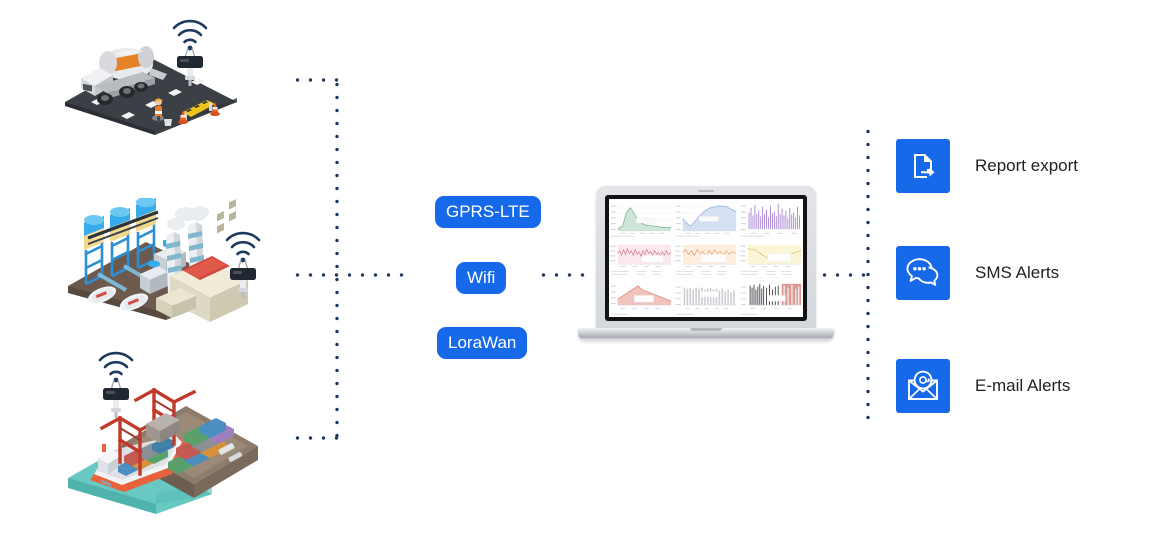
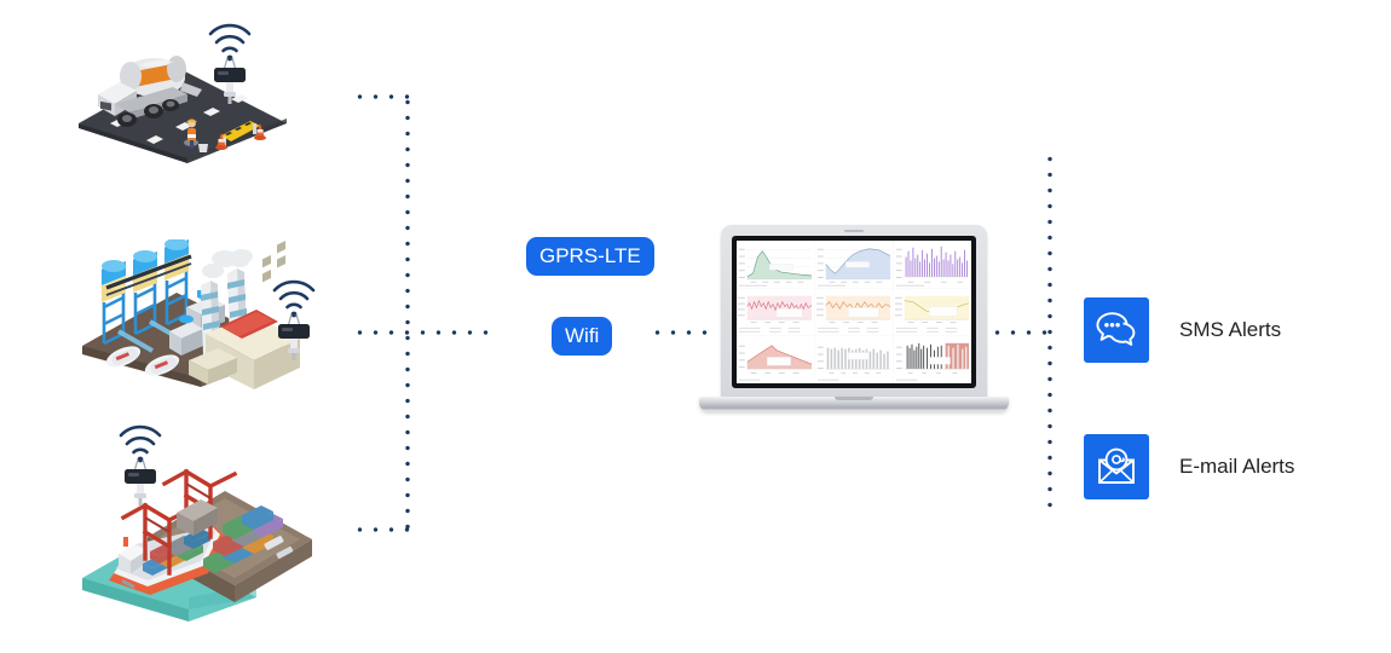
  GPRS-LTE
  Wifi
- LoraWan
- Report export
  SMS Alerts
  E-mail Alerts
